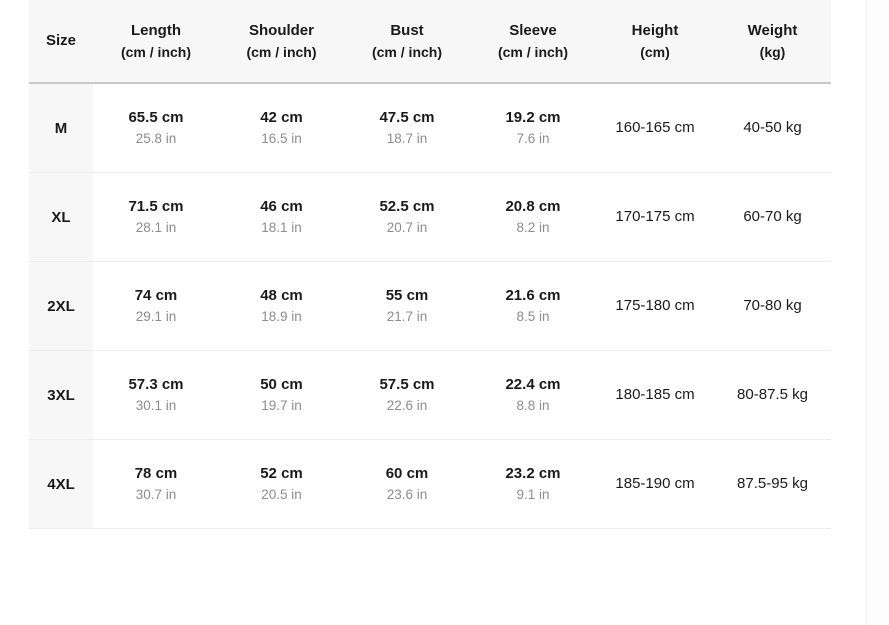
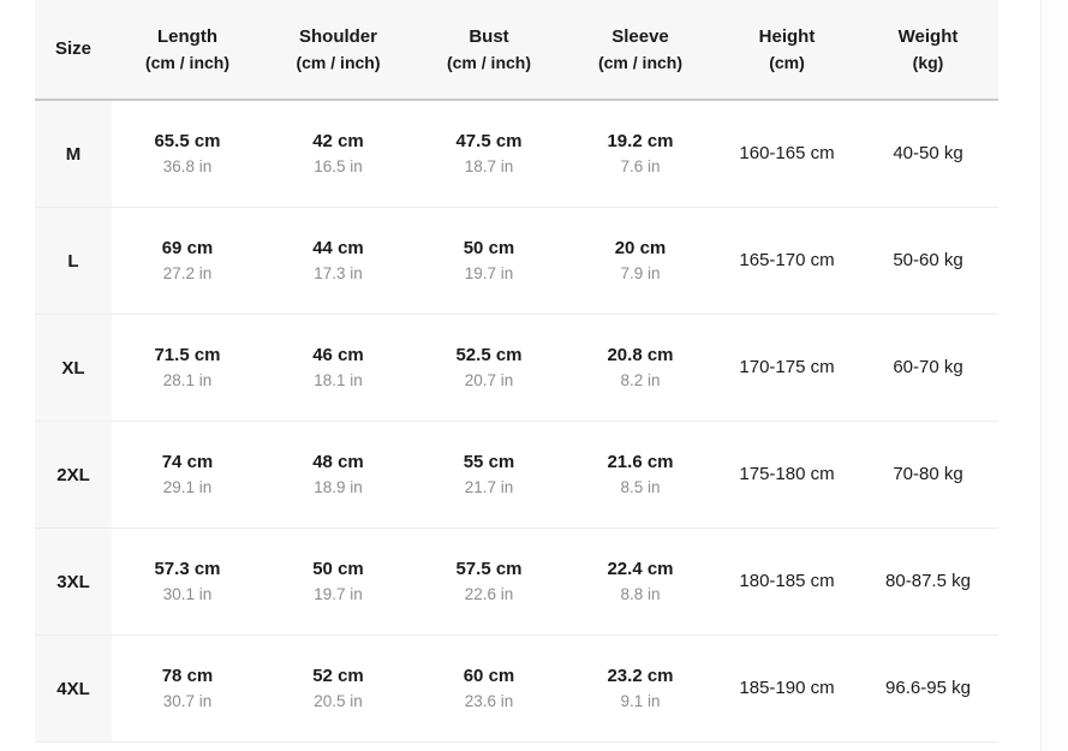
  Size	Length (cm / inch)	Shoulder (cm / inch)	Bust (cm / inch)	Sleeve (cm / inch)	Height (cm)	Weight (kg)
- M	65.5 cm 25.8 in	42 cm 16.5 in	47.5 cm 18.7 in	19.2 cm 7.6 in	160-165 cm	40-50 kg
+ M	65.5 cm 36.8 in	42 cm 16.5 in	47.5 cm 18.7 in	19.2 cm 7.6 in	160-165 cm	40-50 kg
+ L	69 cm 27.2 in	44 cm 17.3 in	50 cm 19.7 in	20 cm 7.9 in	165-170 cm	50-60 kg
  XL	71.5 cm 28.1 in	46 cm 18.1 in	52.5 cm 20.7 in	20.8 cm 8.2 in	170-175 cm	60-70 kg
  2XL	74 cm 29.1 in	48 cm 18.9 in	55 cm 21.7 in	21.6 cm 8.5 in	175-180 cm	70-80 kg
  3XL	57.3 cm 30.1 in	50 cm 19.7 in	57.5 cm 22.6 in	22.4 cm 8.8 in	180-185 cm	80-87.5 kg
- 4XL	78 cm 30.7 in	52 cm 20.5 in	60 cm 23.6 in	23.2 cm 9.1 in	185-190 cm	87.5-95 kg
+ 4XL	78 cm 30.7 in	52 cm 20.5 in	60 cm 23.6 in	23.2 cm 9.1 in	185-190 cm	96.6-95 kg
